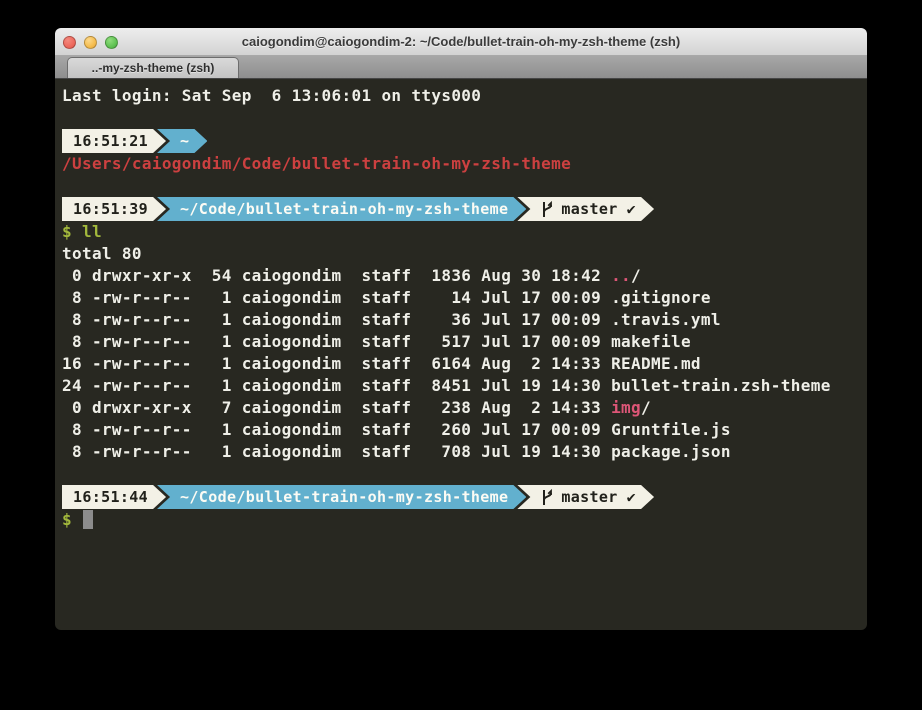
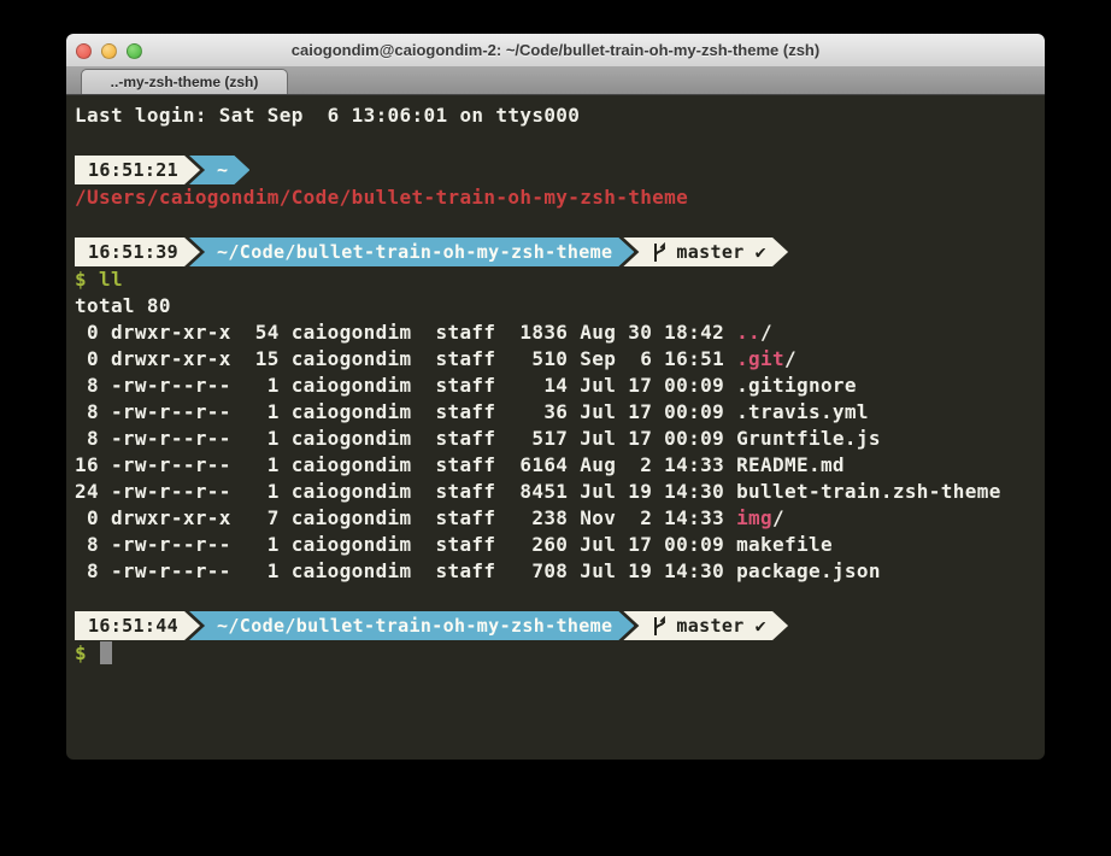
  caiogondim@caiogondim-2: ~/Code/bullet-train-oh-my-zsh-theme (zsh)
  ..-my-zsh-theme (zsh)
  Last login: Sat Sep 6 13:06:01 on ttys000
  16:51:21
  ~
  /Users/caiogondim/Code/bullet-train-oh-my-zsh-theme
  16:51:39
  ~/Code/bullet-train-oh-my-zsh-theme
  master
  ✔
  $ ll
  total 80
  0 drwxr-xr-x 54 caiogondim staff 1836 Aug 30 18:42 ../
+ 0 drwxr-xr-x 15 caiogondim staff 510 Sep 6 16:51 .git/
  8 -rw-r--r-- 1 caiogondim staff 14 Jul 17 00:09 .gitignore
  8 -rw-r--r-- 1 caiogondim staff 36 Jul 17 00:09 .travis.yml
- 8 -rw-r--r-- 1 caiogondim staff 517 Jul 17 00:09 makefile
+ 8 -rw-r--r-- 1 caiogondim staff 517 Jul 17 00:09 Gruntfile.js
  16 -rw-r--r-- 1 caiogondim staff 6164 Aug 2 14:33 README.md
  24 -rw-r--r-- 1 caiogondim staff 8451 Jul 19 14:30 bullet-train.zsh-theme
- 0 drwxr-xr-x 7 caiogondim staff 238 Aug 2 14:33 img/
+ 0 drwxr-xr-x 7 caiogondim staff 238 Nov 2 14:33 img/
- 8 -rw-r--r-- 1 caiogondim staff 260 Jul 17 00:09 Gruntfile.js
+ 8 -rw-r--r-- 1 caiogondim staff 260 Jul 17 00:09 makefile
  8 -rw-r--r-- 1 caiogondim staff 708 Jul 19 14:30 package.json
  16:51:44
  ~/Code/bullet-train-oh-my-zsh-theme
  master
  ✔
  $
